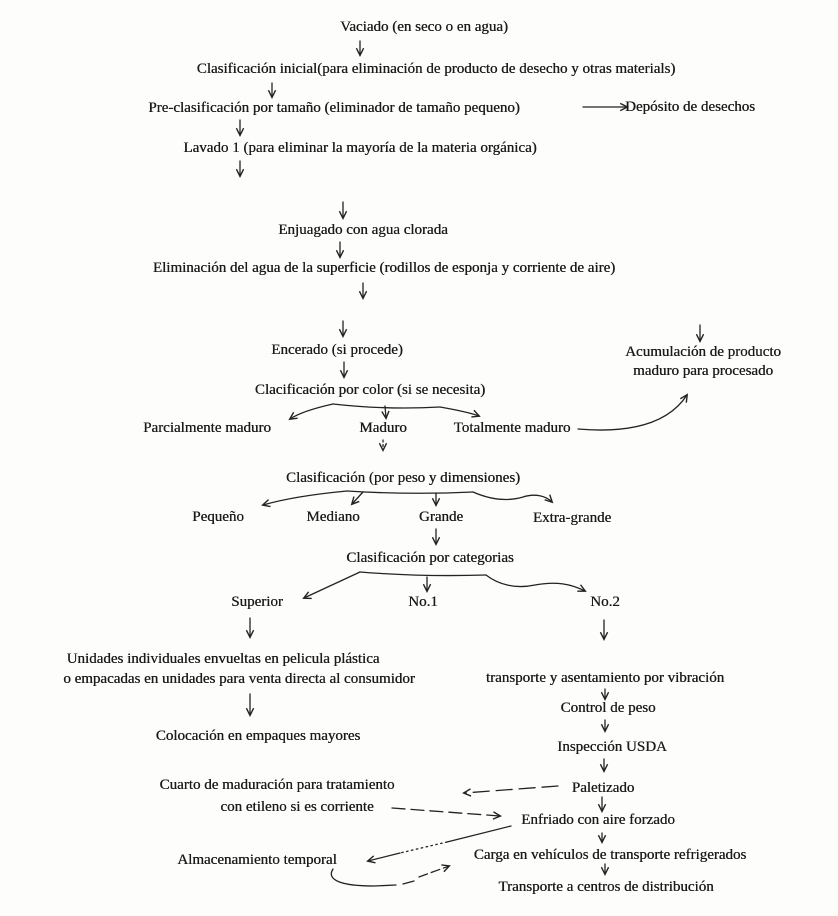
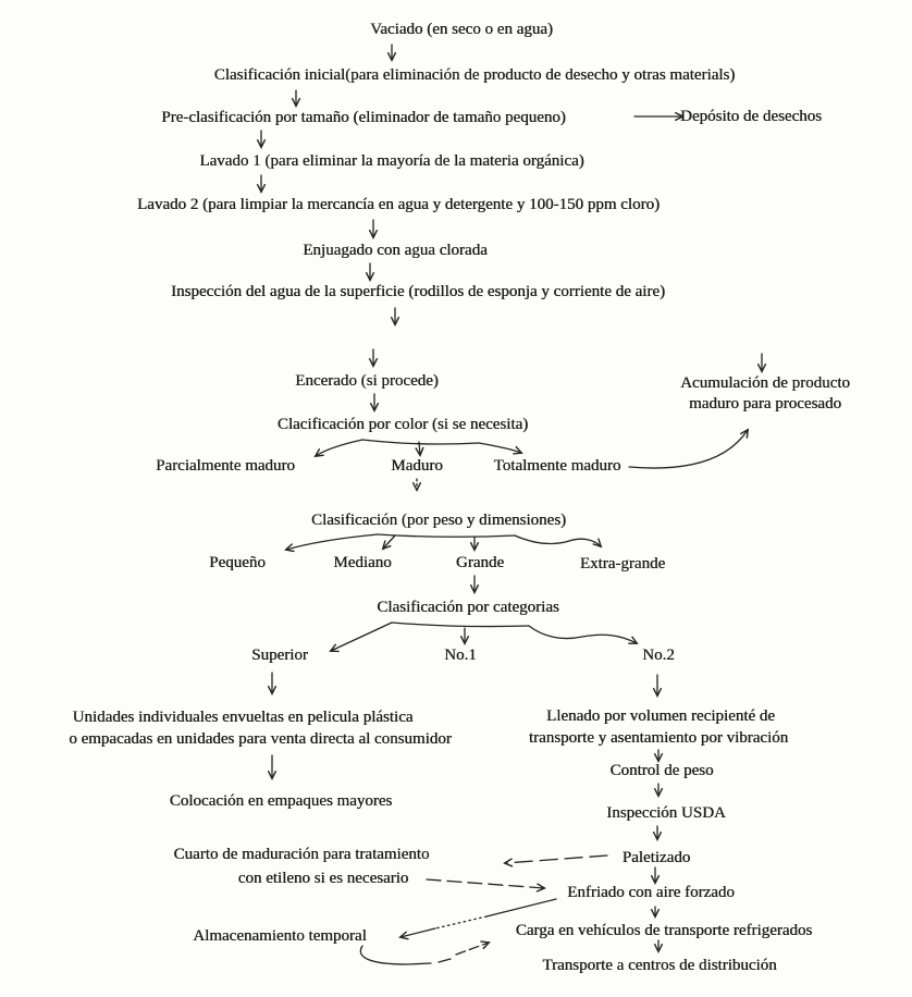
  Vaciado (en seco o en agua)
  Clasificación inicial(para eliminación de producto de desecho y otras materials)
  Pre-clasificación por tamaño (eliminador de tamaño pequeno)
  Depósito de desechos
  Lavado 1 (para eliminar la mayoría de la materia orgánica)
+ Lavado 2 (para limpiar la mercancía en agua y detergente y 100-150 ppm cloro)
  Enjuagado con agua clorada
- Eliminación del agua de la superficie (rodillos de esponja y corriente de aire)
+ Inspección del agua de la superficie (rodillos de esponja y corriente de aire)
  Encerado (si procede)
  Acumulación de producto
  maduro para procesado
  Clacificación por color (si se necesita)
  Parcialmente maduro
  Maduro
  Totalmente maduro
  Clasificación (por peso y dimensiones)
  Pequeño
  Mediano
  Grande
  Extra-grande
  Clasificación por categorias
  Superior
  No.1
  No.2
  Unidades individuales envueltas en pelicula plástica
  o empacadas en unidades para venta directa al consumidor
+ Llenado por volumen recipienté de
  transporte y asentamiento por vibración
  Colocación en empaques mayores
  Control de peso
  Inspección USDA
  Paletizado
  Cuarto de maduración para tratamiento
- con etileno si es corriente
+ con etileno si es necesario
  Enfriado con aire forzado
  Carga en vehículos de transporte refrigerados
  Almacenamiento temporal
  Transporte a centros de distribución
